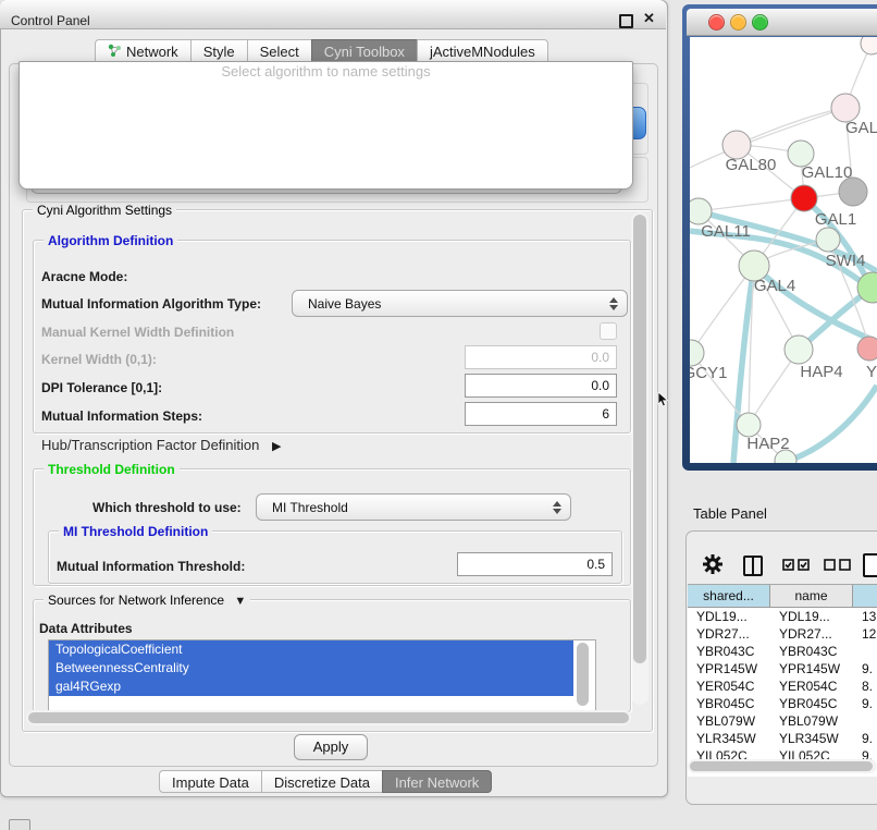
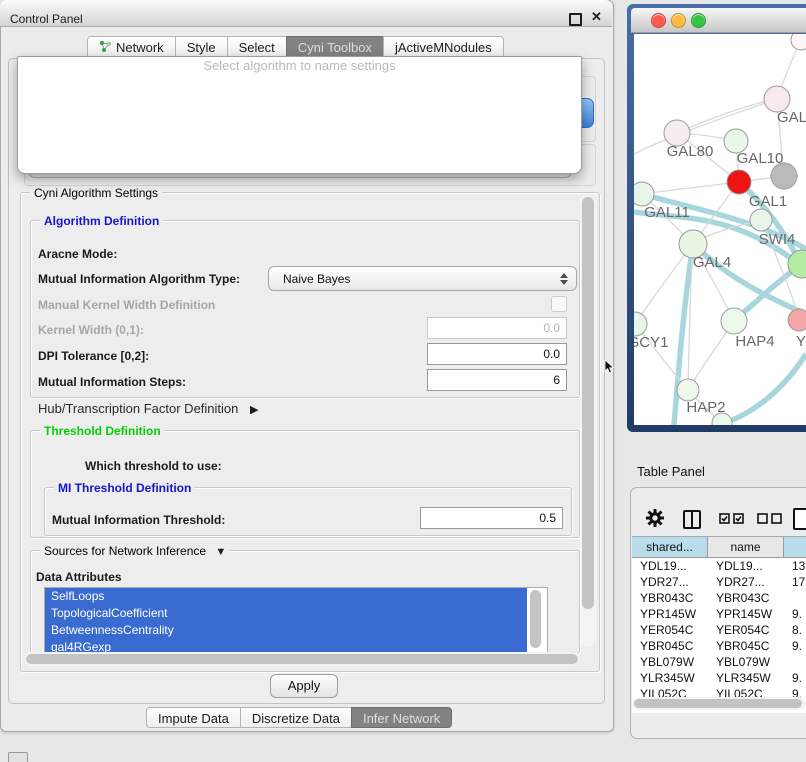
  Control Panel
  ✕
  Network
  Style
  Select
  Cyni Toolbox
  jActiveMNodules
  Select algorithm to name settings
  Cyni Algorithm Settings
  Algorithm Definition
  Aracne Mode:
  Mutual Information Algorithm Type:
  Naive Bayes
  Manual Kernel Width Definition
  Kernel Width (0,1):
  0.0
- DPI Tolerance [0,1]:
+ DPI Tolerance [0,2]:
  0.0
  Mutual Information Steps:
  6
  Hub/Transcription Factor Definition ▶
  Threshold Definition
  Which threshold to use:
- MI Threshold
  MI Threshold Definition
  Mutual Information Threshold:
  0.5
  Sources for Network Inference ▼
  Data Attributes
+ SelfLoops
  TopologicalCoefficient
  BetweennessCentrality
  gal4RGexp
  Apply
  Impute Data
  Discretize Data
  Infer Network
  GAL
  GAL80
  GAL10
  GAL1
  GAL11
  GAL4
  SWI4
  GCY1
  HAP4
  Y
  HAP2
  Table Panel
  shared...
  name
  YDL19...
  YDL19...
  13
  YDR27...
  YDR27...
- 12
+ 17
  YBR043C
  YBR043C
  YPR145W
  YPR145W
  9.
  YER054C
  YER054C
  8.
  YBR045C
  YBR045C
  9.
  YBL079W
  YBL079W
  YLR345W
  YLR345W
  9.
  YIL052C
  YIL052C
  9.
